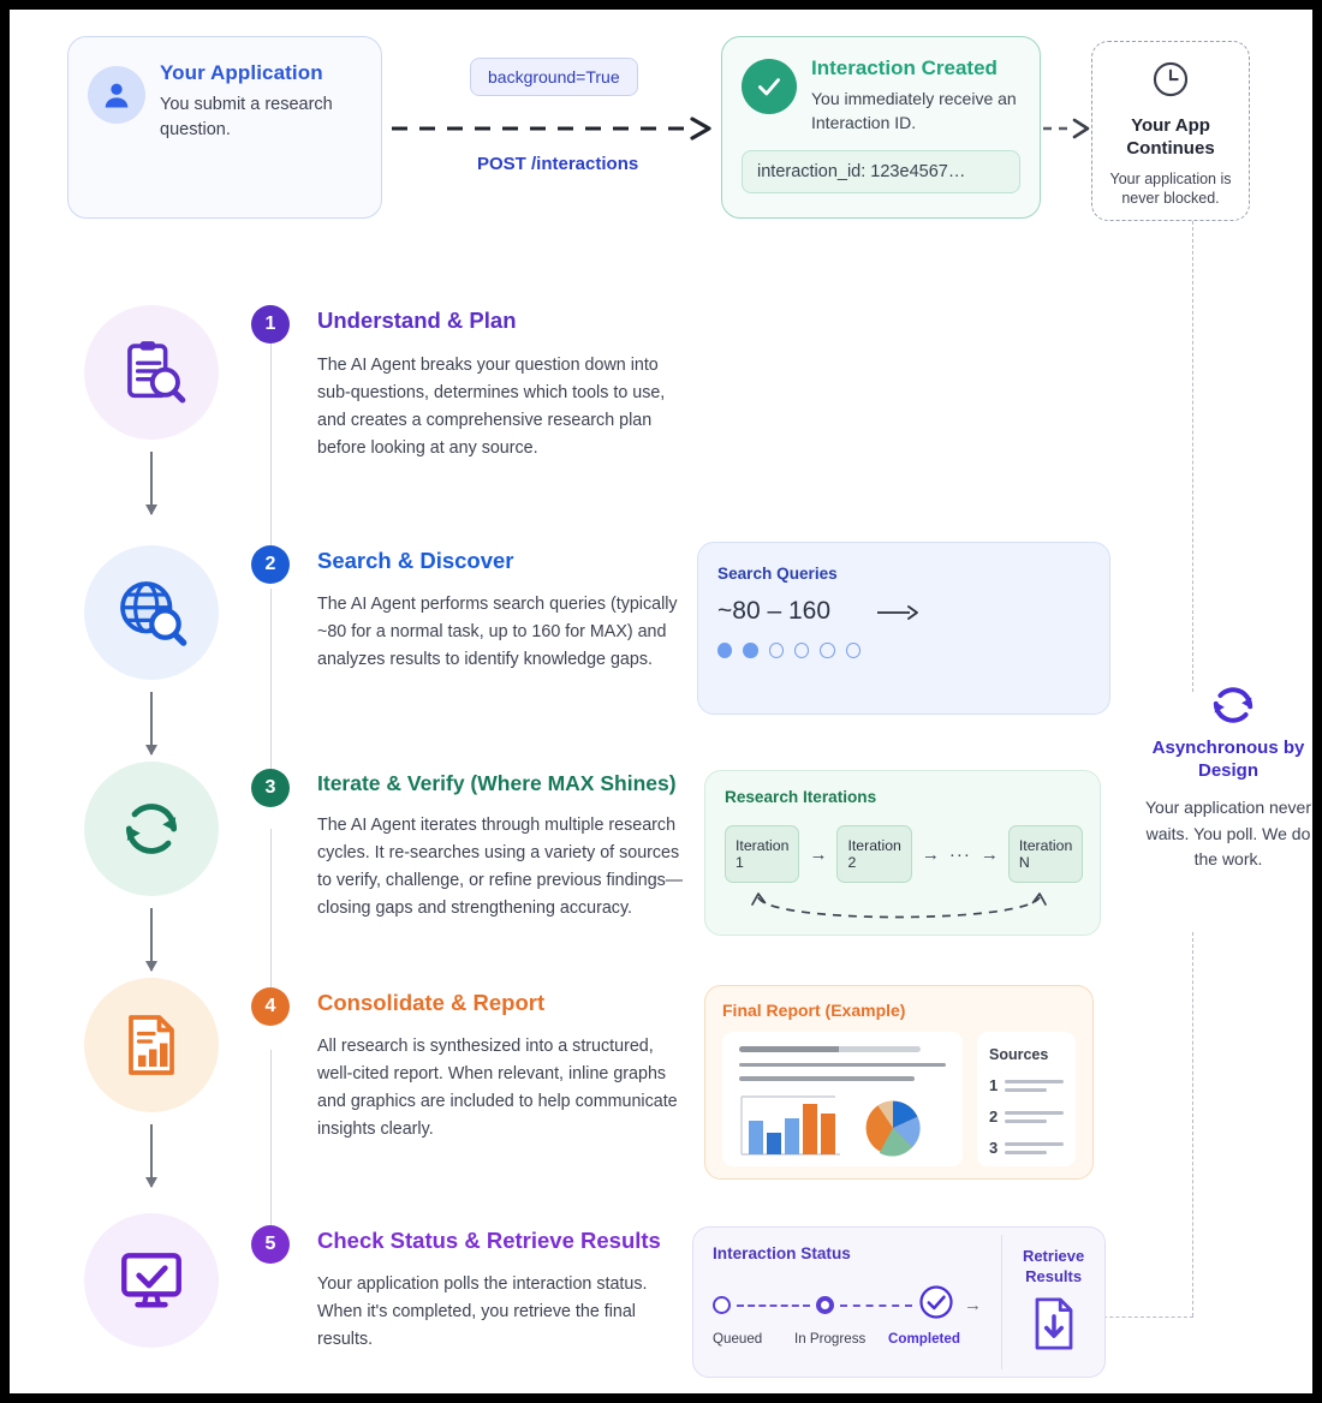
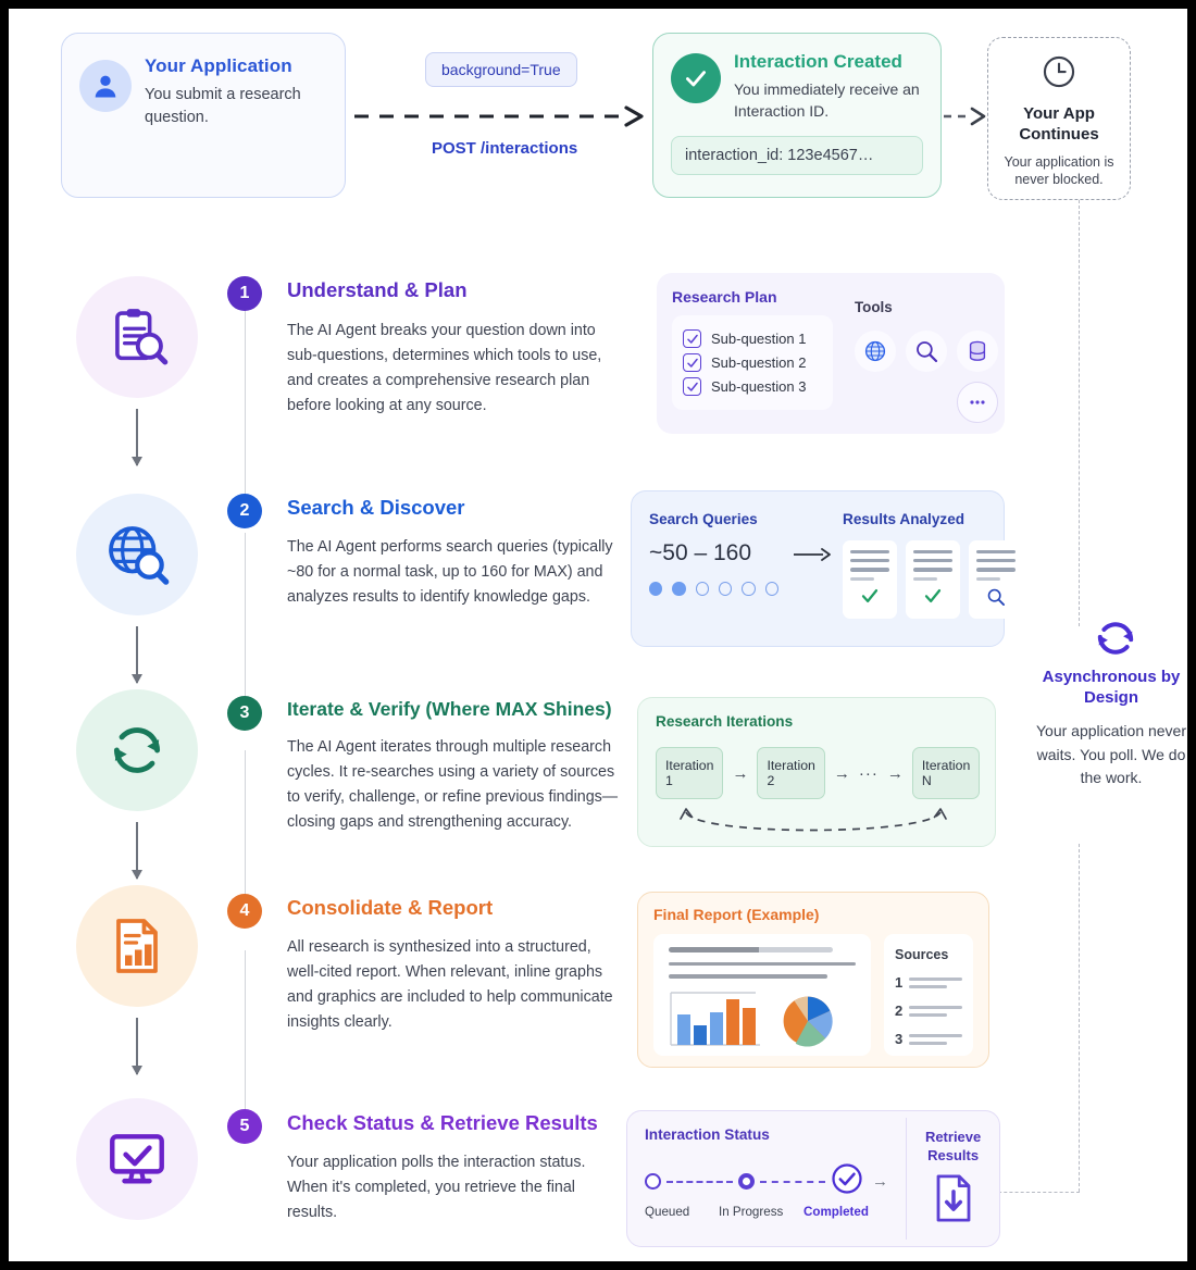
  Your Application
  You submit a research question.
  background=True
  POST /interactions
  Interaction Created
  You immediately receive an Interaction ID.
  interaction_id: 123e4567…
  Your App Continues
  Your application is never blocked.
  1
  Understand & Plan
  The AI Agent breaks your question down into sub-questions, determines which tools to use, and creates a comprehensive research plan before looking at any source.
+ Research Plan
+ Sub-question 1
+ Sub-question 2
+ Sub-question 3
+ Tools
  2
  Search & Discover
  The AI Agent performs search queries (typically ~80 for a normal task, up to 160 for MAX) and analyzes results to identify knowledge gaps.
  Search Queries
- ~80 – 160
+ ~50 – 160
+ Results Analyzed
  3
  Iterate & Verify (Where MAX Shines)
  The AI Agent iterates through multiple research cycles. It re-searches using a variety of sources to verify, challenge, or refine previous findings—closing gaps and strengthening accuracy.
  Research Iterations
  Iteration 1
  →
  Iteration 2
  →
  ···
  →
  Iteration N
  4
  Consolidate & Report
  All research is synthesized into a structured, well-cited report. When relevant, inline graphs and graphics are included to help communicate insights clearly.
  Final Report (Example)
  Sources
  1
  2
  3
  5
  Check Status & Retrieve Results
  Your application polls the interaction status. When it's completed, you retrieve the final results.
  Interaction Status
  →
  Queued
  In Progress
  Completed
  Retrieve Results
  Asynchronous by Design
  Your application never waits. You poll. We do the work.
